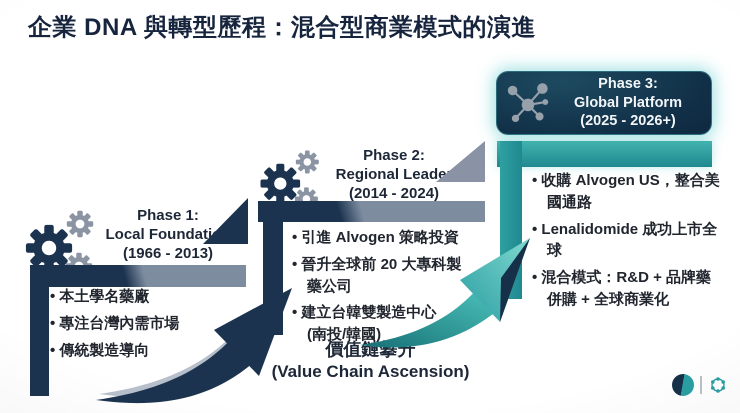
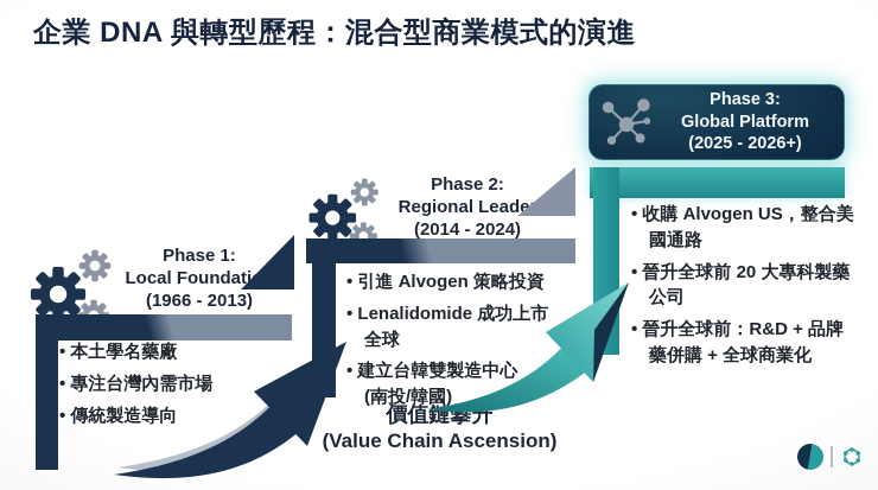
  企業 DNA 與轉型歷程：混合型商業模式的演進
  Phase 1:
  Local Foundati
  (1966 - 2013)
  本土學名藥廠
  專注台灣內需市場
  傳統製造導向
  Phase 2:
  Regional Leade
  (2014 - 2024)
  引進 Alvogen 策略投資
- 晉升全球前 20 大專科製藥公司
+ Lenalidomide 成功上市全球
  建立台韓雙製造中心
  (南投/韓國)
  價值鏈攀升
  (Value Chain Ascension)
  Phase 3:
  Global Platform
  (2025 - 2026+)
  收購 Alvogen US，整合美國通路
- Lenalidomide 成功上市全球
+ 晉升全球前 20 大專科製藥公司
- 混合模式：R&D + 品牌藥併購 + 全球商業化
+ 晉升全球前：R&D + 品牌藥併購 + 全球商業化
